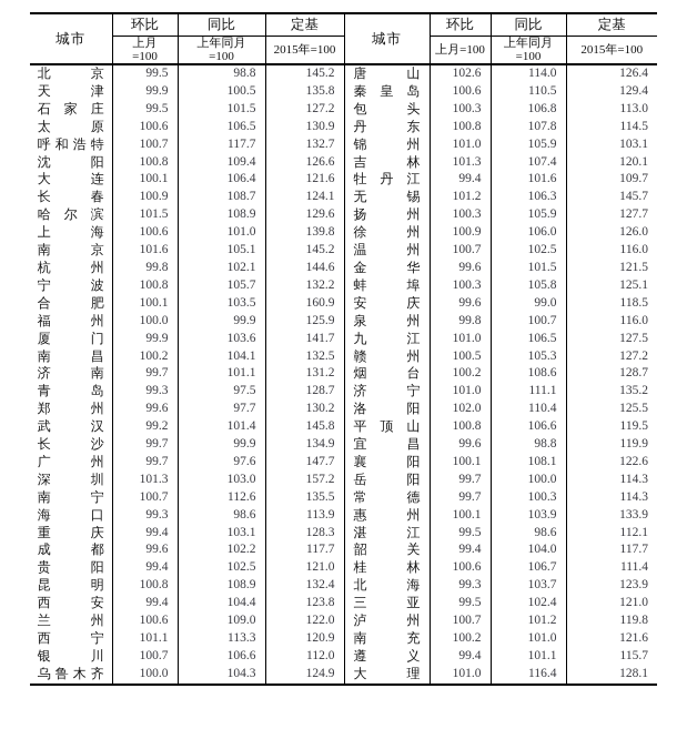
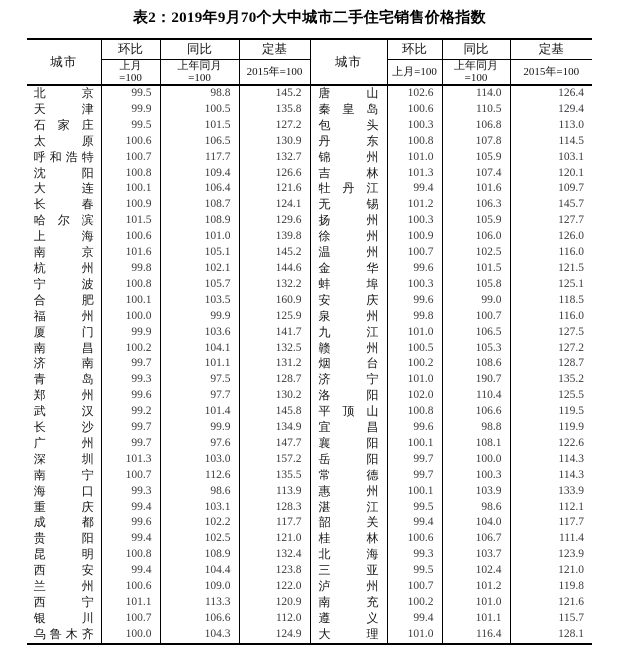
+ 表2：2019年9月70个大中城市二手住宅销售价格指数
  城市	环比	同比	定基	城市	环比	同比	定基
  上月 =100	上年同月 =100	2015年=100	上月=100	上年同月 =100	2015年=100
  北 京	99.5	98.8	145.2	唐 山	102.6	114.0	126.4
  天 津	99.9	100.5	135.8	秦 皇 岛	100.6	110.5	129.4
  石 家 庄	99.5	101.5	127.2	包 头	100.3	106.8	113.0
  太 原	100.6	106.5	130.9	丹 东	100.8	107.8	114.5
  呼 和 浩 特	100.7	117.7	132.7	锦 州	101.0	105.9	103.1
  沈 阳	100.8	109.4	126.6	吉 林	101.3	107.4	120.1
  大 连	100.1	106.4	121.6	牡 丹 江	99.4	101.6	109.7
  长 春	100.9	108.7	124.1	无 锡	101.2	106.3	145.7
  哈 尔 滨	101.5	108.9	129.6	扬 州	100.3	105.9	127.7
  上 海	100.6	101.0	139.8	徐 州	100.9	106.0	126.0
  南 京	101.6	105.1	145.2	温 州	100.7	102.5	116.0
  杭 州	99.8	102.1	144.6	金 华	99.6	101.5	121.5
  宁 波	100.8	105.7	132.2	蚌 埠	100.3	105.8	125.1
  合 肥	100.1	103.5	160.9	安 庆	99.6	99.0	118.5
  福 州	100.0	99.9	125.9	泉 州	99.8	100.7	116.0
  厦 门	99.9	103.6	141.7	九 江	101.0	106.5	127.5
  南 昌	100.2	104.1	132.5	赣 州	100.5	105.3	127.2
  济 南	99.7	101.1	131.2	烟 台	100.2	108.6	128.7
- 青 岛	99.3	97.5	128.7	济 宁	101.0	111.1	135.2
+ 青 岛	99.3	97.5	128.7	济 宁	101.0	190.7	135.2
  郑 州	99.6	97.7	130.2	洛 阳	102.0	110.4	125.5
  武 汉	99.2	101.4	145.8	平 顶 山	100.8	106.6	119.5
  长 沙	99.7	99.9	134.9	宜 昌	99.6	98.8	119.9
  广 州	99.7	97.6	147.7	襄 阳	100.1	108.1	122.6
  深 圳	101.3	103.0	157.2	岳 阳	99.7	100.0	114.3
  南 宁	100.7	112.6	135.5	常 德	99.7	100.3	114.3
  海 口	99.3	98.6	113.9	惠 州	100.1	103.9	133.9
  重 庆	99.4	103.1	128.3	湛 江	99.5	98.6	112.1
  成 都	99.6	102.2	117.7	韶 关	99.4	104.0	117.7
  贵 阳	99.4	102.5	121.0	桂 林	100.6	106.7	111.4
  昆 明	100.8	108.9	132.4	北 海	99.3	103.7	123.9
  西 安	99.4	104.4	123.8	三 亚	99.5	102.4	121.0
  兰 州	100.6	109.0	122.0	泸 州	100.7	101.2	119.8
  西 宁	101.1	113.3	120.9	南 充	100.2	101.0	121.6
  银 川	100.7	106.6	112.0	遵 义	99.4	101.1	115.7
  乌 鲁 木 齐	100.0	104.3	124.9	大 理	101.0	116.4	128.1
